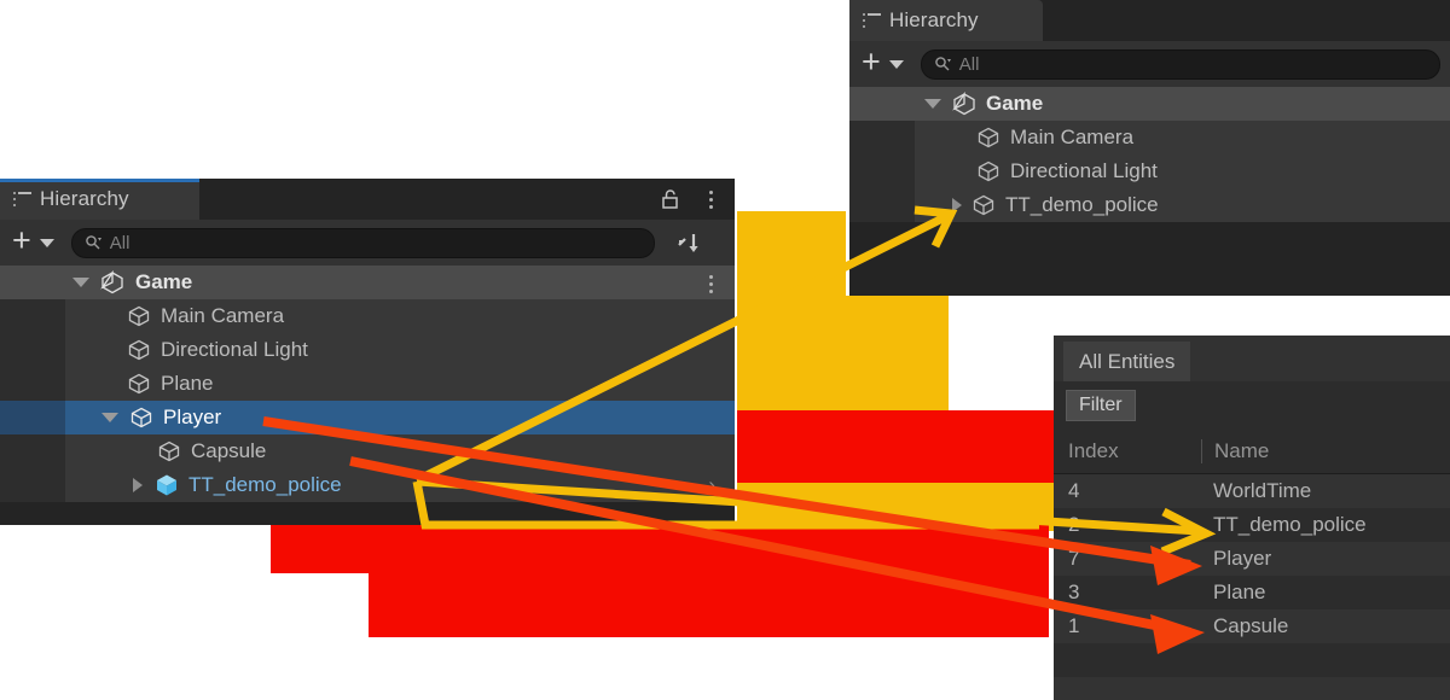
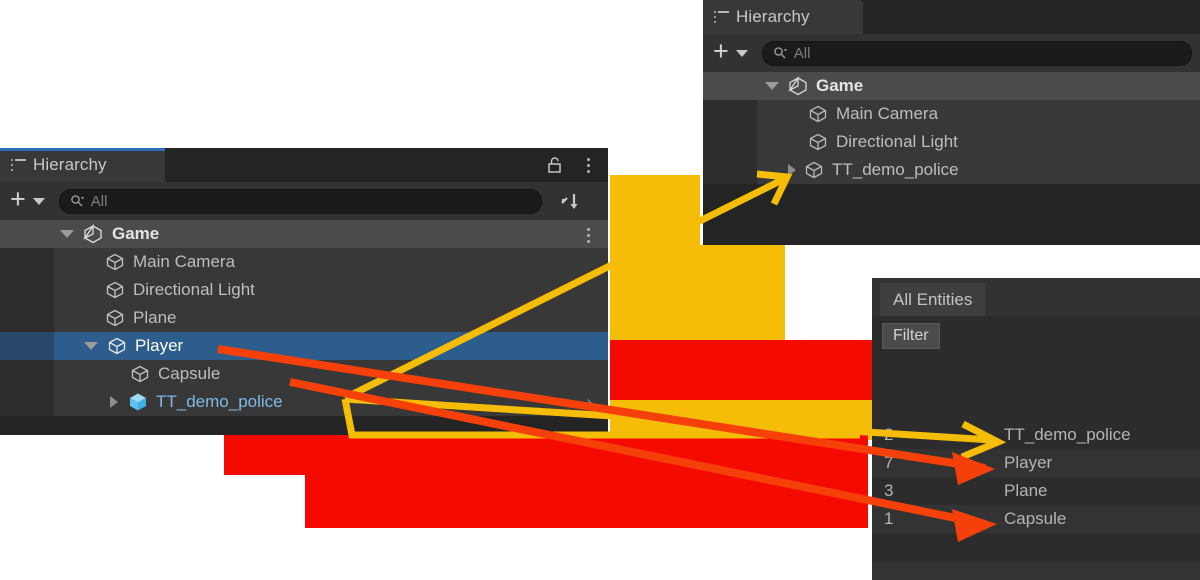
  Hierarchy
  +
  All
  Game
  Main Camera
  Directional Light
  TT_demo_police
  Hierarchy
  +
  All
  Game
  Main Camera
  Directional Light
  Plane
  Player
  Capsule
  TT_demo_police
  ›
  All Entities
  Filter
- Index
- Name
- 4
- WorldTime
  TT_demo_police
  7
  Player
  3
  Plane
  1
  Capsule
